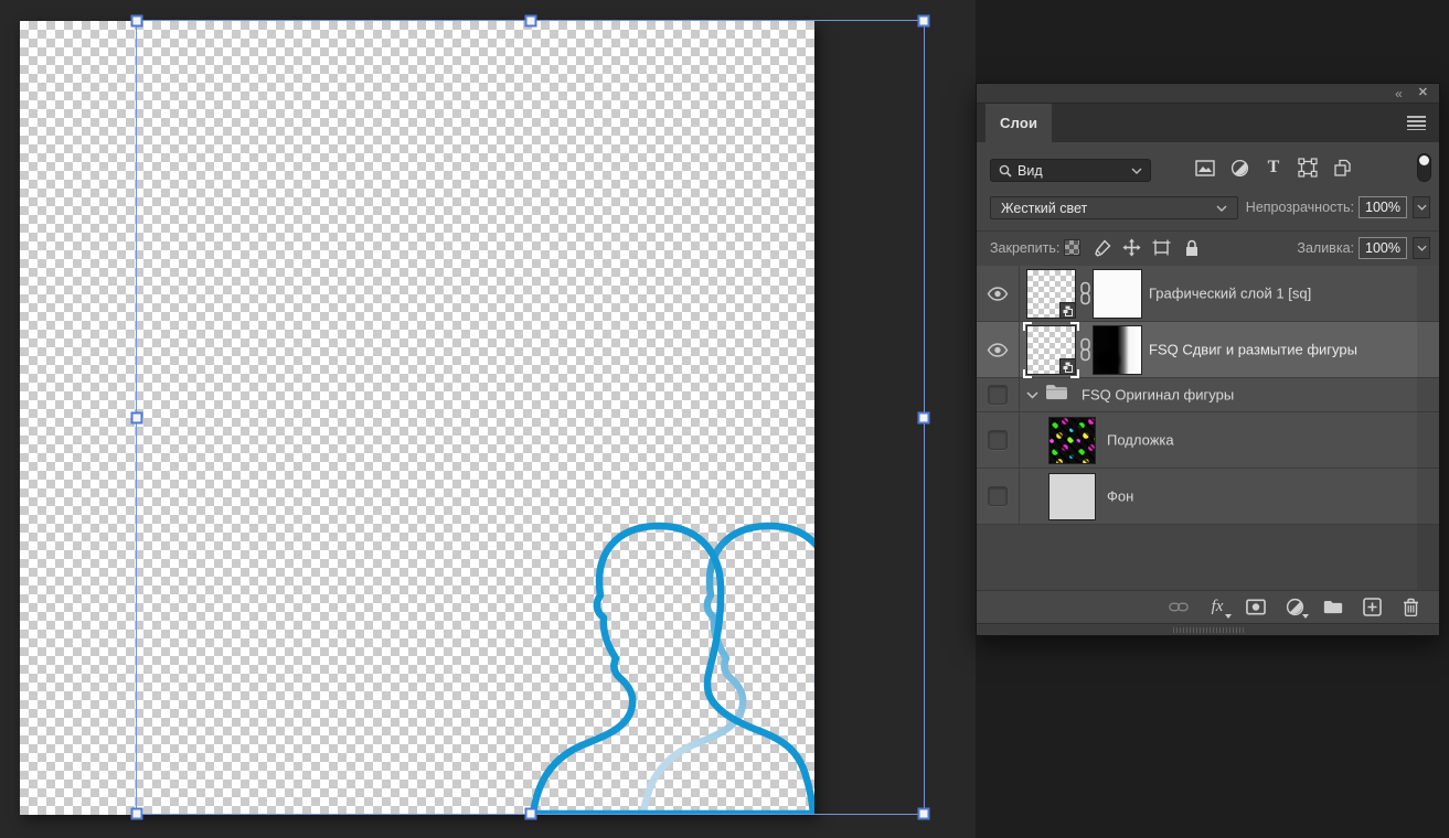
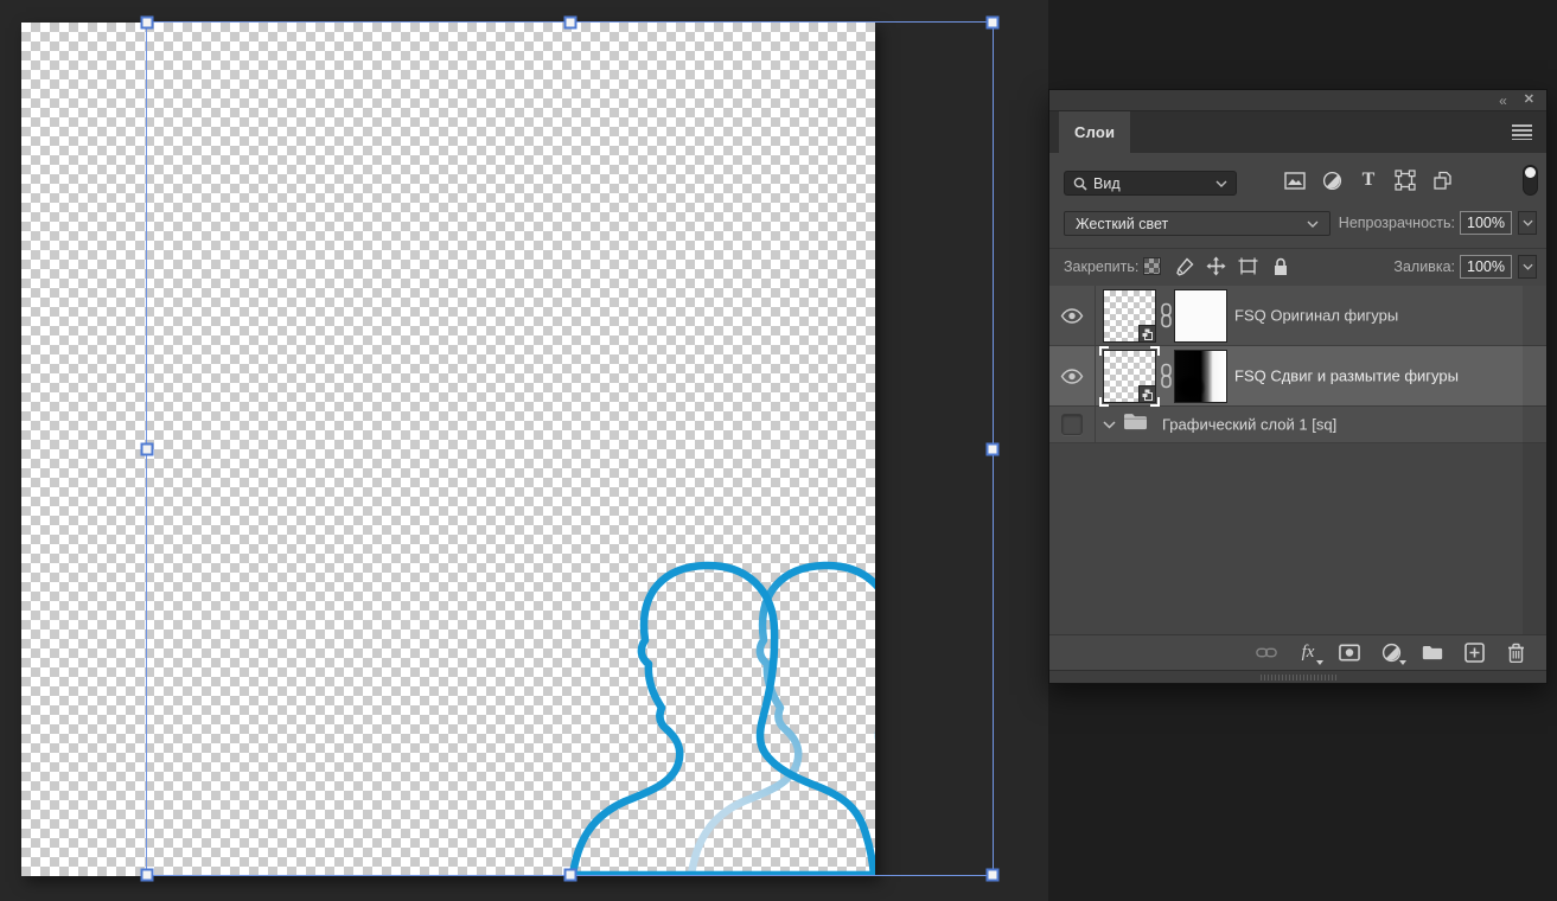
  «
  ✕
  Слои
  Вид
  T
  Жесткий свет
  Непрозрачность:
  100%
  Закрепить:
  Заливка:
  100%
- Графический слой 1 [sq]
+ FSQ Оригинал фигуры
  FSQ Сдвиг и размытие фигуры
- FSQ Оригинал фигуры
+ Графический слой 1 [sq]
- Подложка
- Фон
  fx
